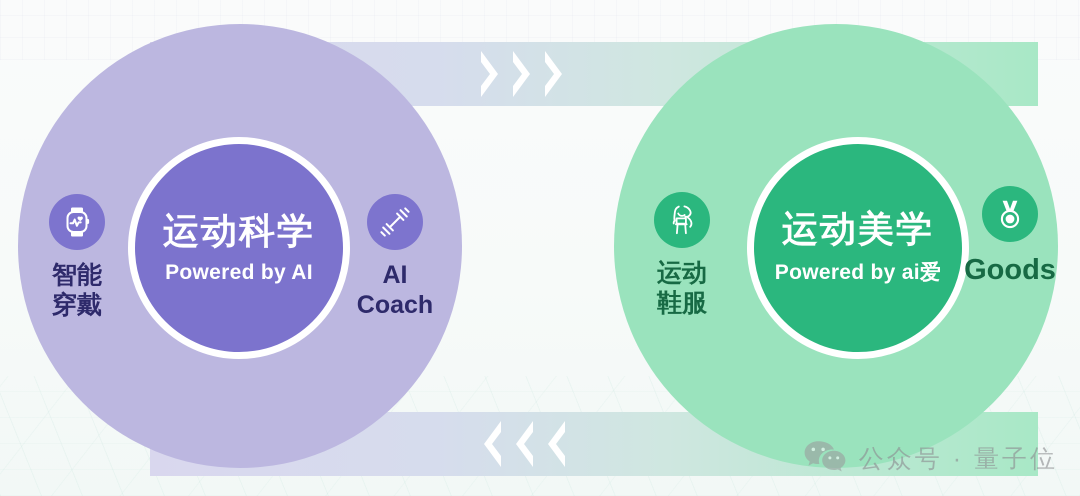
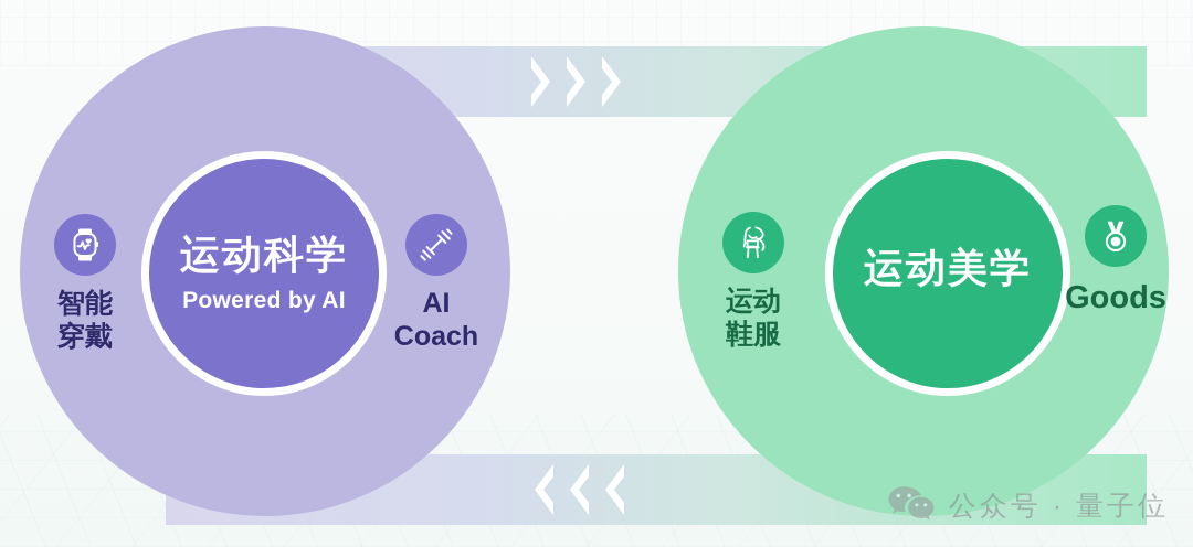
  运动科学
  Powered by AI
  运动美学
- Powered by ai爱
  智能
  穿戴
  AI
  Coach
  运动
  鞋服
  Goods
  公众号 · 量子位
